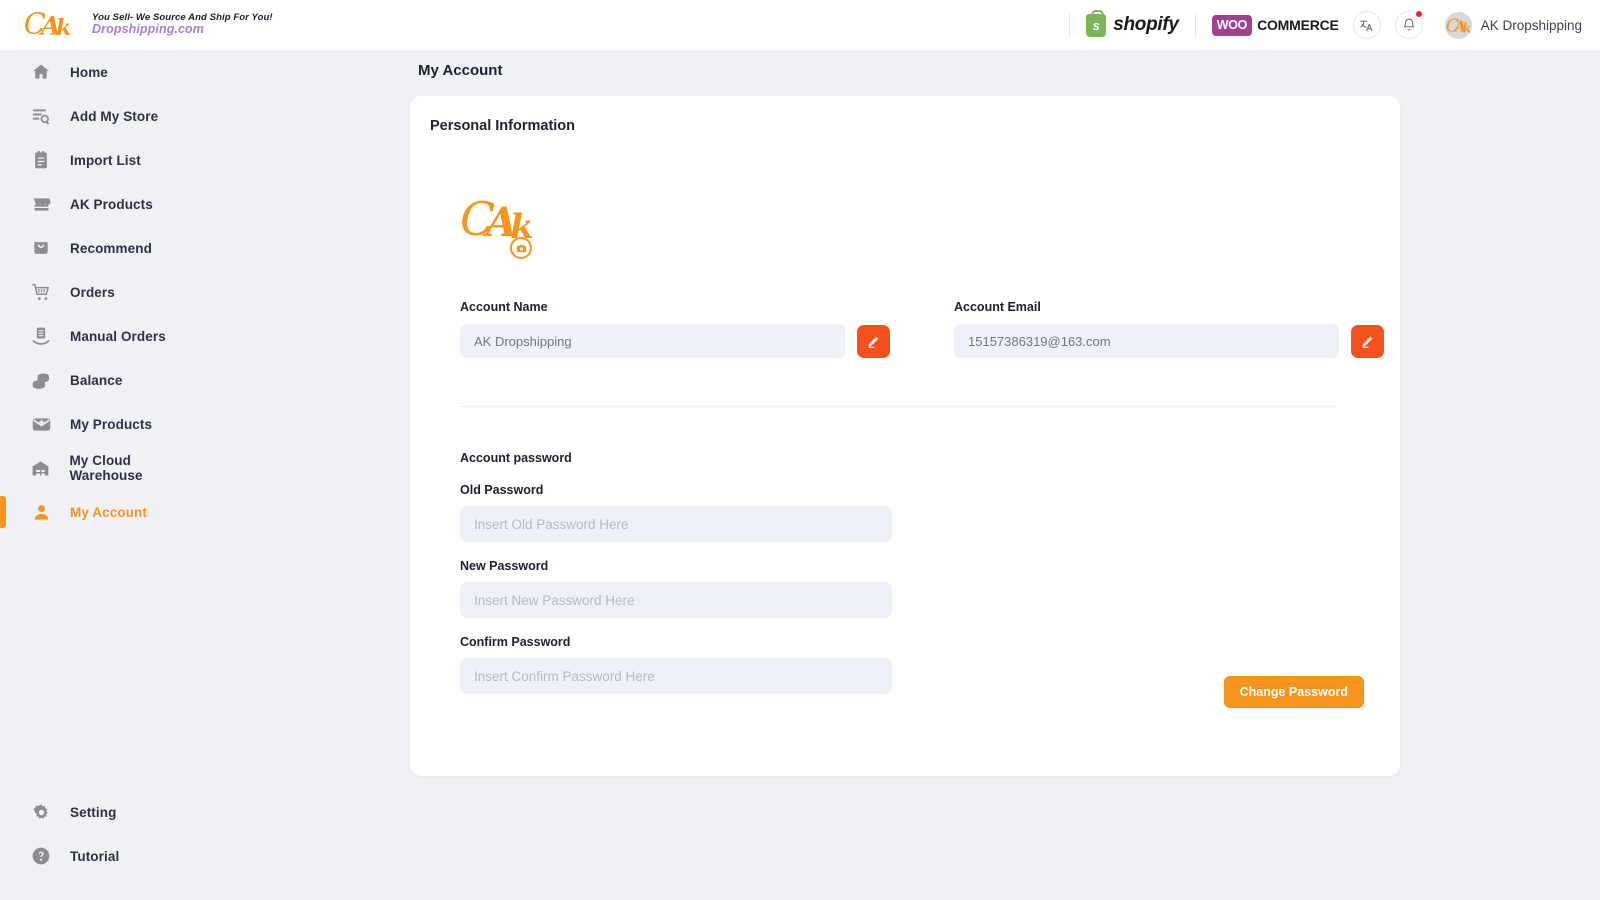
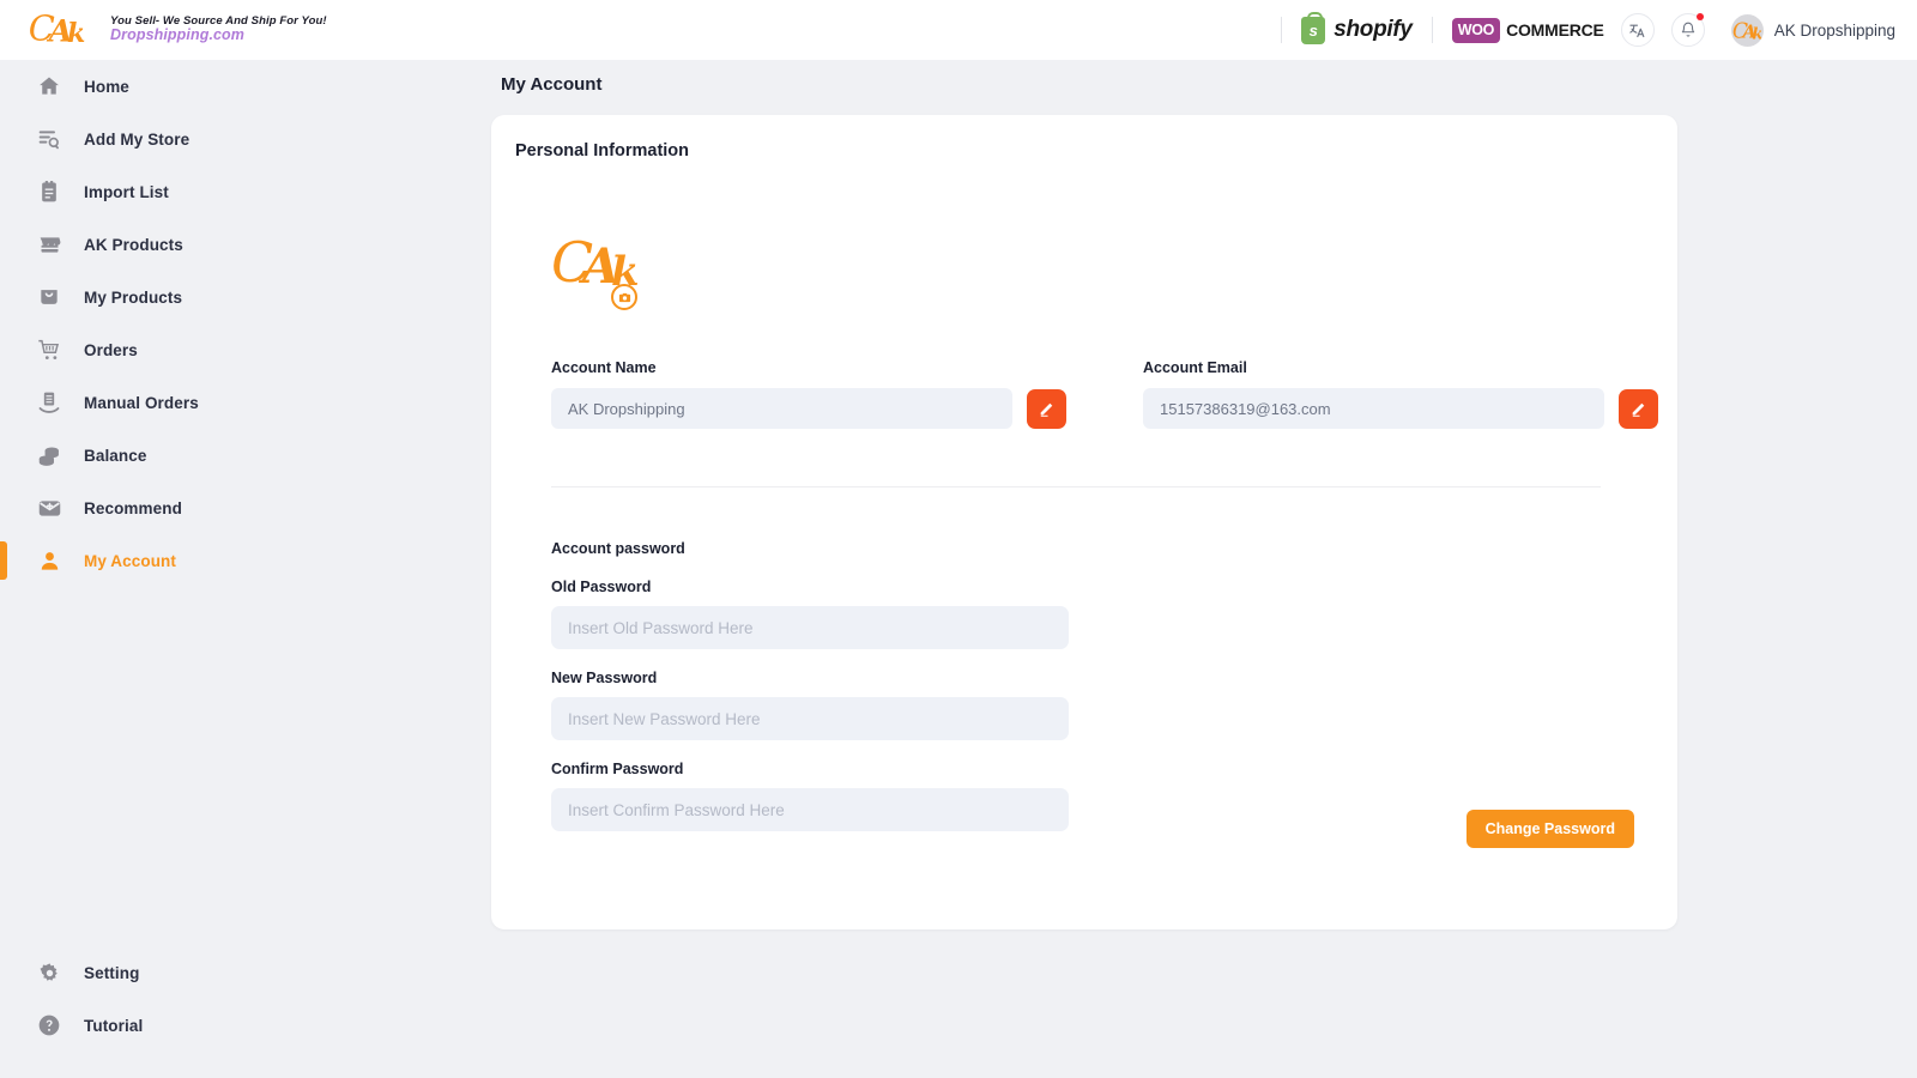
  C
  A
  k
  You Sell- We Source And Ship For You!
  Dropshipping.com
  s
  shopify
  WOO
  COMMERCE
  C
  A
  k
  AK Dropshipping
  Home
  Add My Store
  Import List
  AK Products
- Recommend
+ My Products
  Orders
  Manual Orders
  Balance
- My Products
+ Recommend
- My Cloud Warehouse
  My Account
  Setting
  Tutorial
  My Account
  Personal Information
  C
  A
  k
  Account Name
  AK Dropshipping
  Account Email
  15157386319@163.com
  Account password
  Old Password
  Insert Old Password Here
  New Password
  Insert New Password Here
  Confirm Password
  Insert Confirm Password Here
  Change Password
